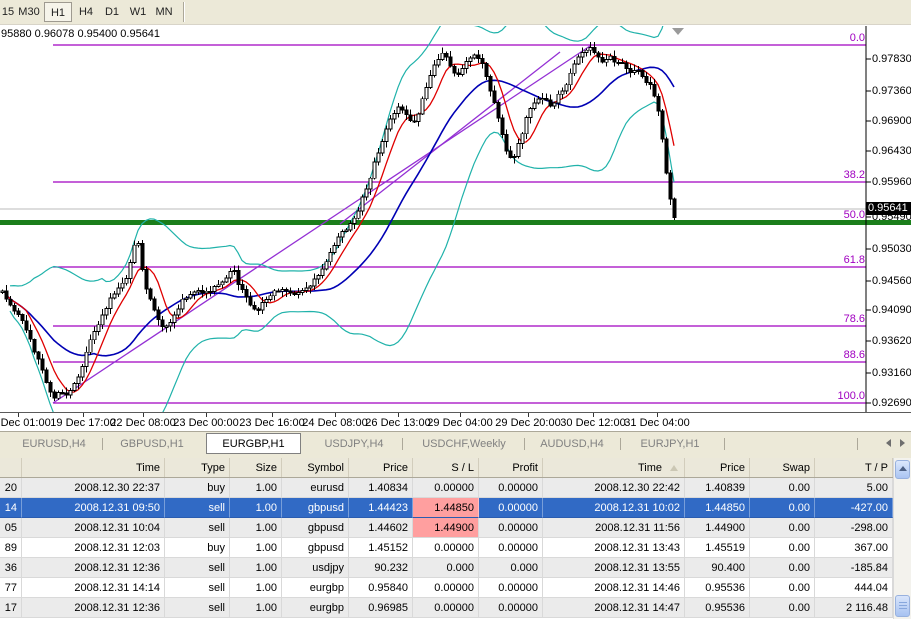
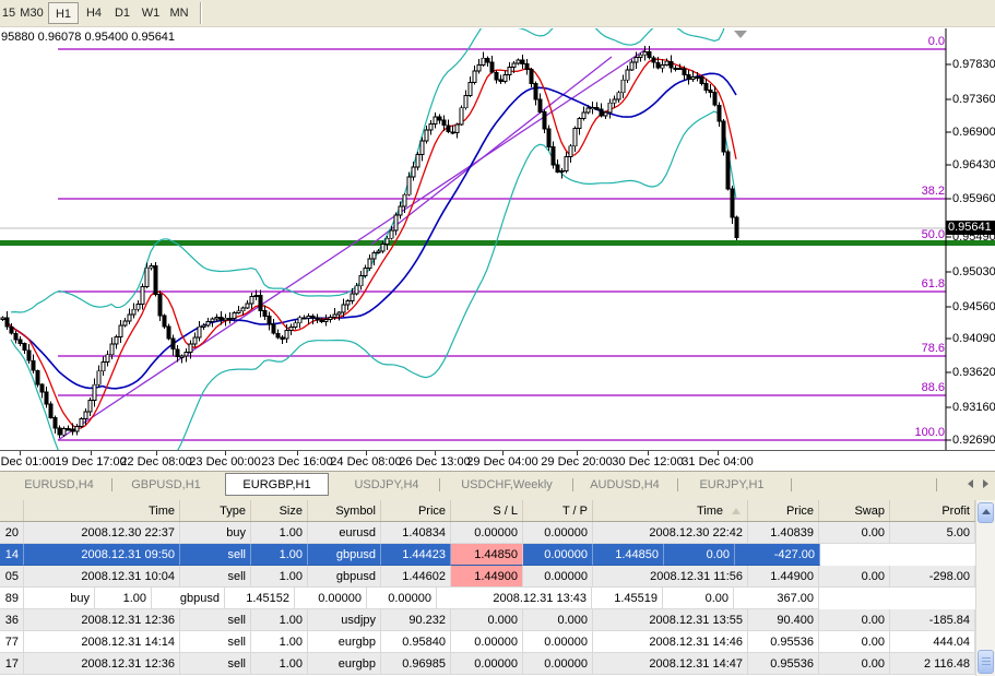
  15
  M30
  H1
  H4
  D1
  W1
  MN
  95880 0.96078 0.95400 0.95641
  0.95641
  0.97830
  0.97360
  0.96900
  0.96430
  0.95960
  0.95490
  0.95030
  0.94560
  0.94090
  0.93620
  0.93160
  0.92690
  0.0
  38.2
  50.0
  61.8
  78.6
  88.6
  100.0
  Dec 01:00
  19 Dec 17:00
  22 Dec 08:00
  23 Dec 00:00
  23 Dec 16:00
  24 Dec 08:00
  26 Dec 13:00
  29 Dec 04:00
  29 Dec 20:00
  30 Dec 12:00
  31 Dec 04:00
  EURUSD,H4
  GBPUSD,H1
  EURGBP,H1
  USDJPY,H4
  USDCHF,Weekly
  AUDUSD,H4
  EURJPY,H1
  Time
  Type
  Size
  Symbol
  Price
  S / L
- Profit
+ T / P
  Time
  Price
  Swap
- T / P
+ Profit
  20
  2008.12.30 22:37
  buy
  1.00
  eurusd
  1.40834
  0.00000
  0.00000
  2008.12.30 22:42
  1.40839
  0.00
  5.00
  14
  2008.12.31 09:50
  sell
  1.00
  gbpusd
  1.44423
  1.44850
  0.00000
- 2008.12.31 10:02
  1.44850
  0.00
  -427.00
  05
  2008.12.31 10:04
  sell
  1.00
  gbpusd
  1.44602
  1.44900
  0.00000
  2008.12.31 11:56
  1.44900
  0.00
  -298.00
  89
- 2008.12.31 12:03
  buy
  1.00
  gbpusd
  1.45152
  0.00000
  0.00000
  2008.12.31 13:43
  1.45519
  0.00
  367.00
  36
  2008.12.31 12:36
  sell
  1.00
  usdjpy
  90.232
  0.000
  0.000
  2008.12.31 13:55
  90.400
  0.00
  -185.84
  77
  2008.12.31 14:14
  sell
  1.00
  eurgbp
  0.95840
  0.00000
  0.00000
  2008.12.31 14:46
  0.95536
  0.00
  444.04
  17
  2008.12.31 12:36
  sell
  1.00
  eurgbp
  0.96985
  0.00000
  0.00000
  2008.12.31 14:47
  0.95536
  0.00
  2 116.48
